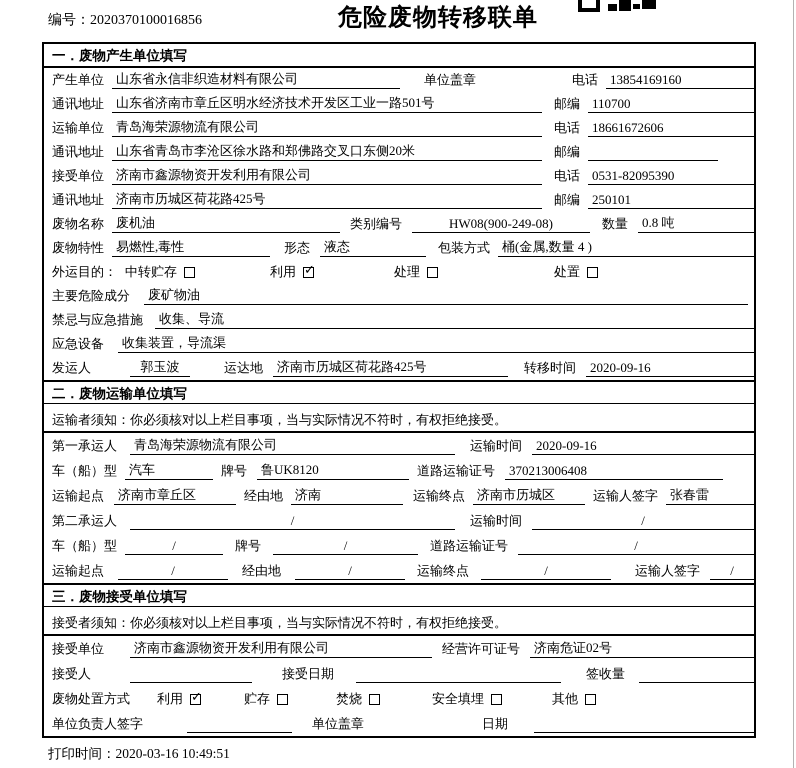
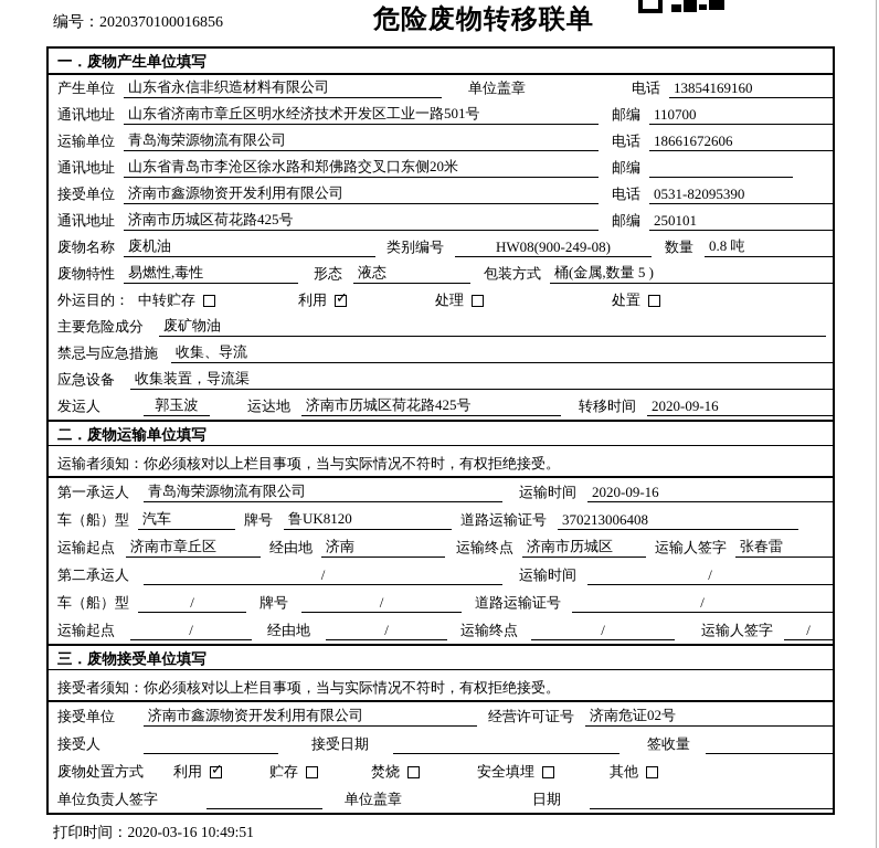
  编号：2020370100016856
  危险废物转移联单
  一．废物产生单位填写
  产生单位
  山东省永信非织造材料有限公司
  单位盖章
  电话
  13854169160
  通讯地址
  山东省济南市章丘区明水经济技术开发区工业一路501号
  邮编
  110700
  运输单位
  青岛海荣源物流有限公司
  电话
  18661672606
  通讯地址
  山东省青岛市李沧区徐水路和郑佛路交叉口东侧20米
  邮编
  接受单位
  济南市鑫源物资开发利用有限公司
  电话
  0531-82095390
  通讯地址
  济南市历城区荷花路425号
  邮编
  250101
  废物名称
  废机油
  类别编号
  HW08(900-249-08)
  数量
  0.8 吨
  废物特性
  易燃性,毒性
  形态
  液态
  包装方式
- 桶(金属,数量 4 )
+ 桶(金属,数量 5 )
  外运目的：
  中转贮存
  利用
  处理
  处置
  主要危险成分
  废矿物油
  禁忌与应急措施
  收集、导流
  应急设备
  收集装置，导流渠
  发运人
  郭玉波
  运达地
  济南市历城区荷花路425号
  转移时间
  2020-09-16
  二．废物运输单位填写
  运输者须知：你必须核对以上栏目事项，当与实际情况不符时，有权拒绝接受。
  第一承运人
  青岛海荣源物流有限公司
  运输时间
  2020-09-16
  车（船）型
  汽车
  牌号
  鲁UK8120
  道路运输证号
  370213006408
  运输起点
  济南市章丘区
  经由地
  济南
  运输终点
  济南市历城区
  运输人签字
  张春雷
  第二承运人
  /
  运输时间
  /
  车（船）型
  /
  牌号
  /
  道路运输证号
  /
  运输起点
  /
  经由地
  /
  运输终点
  /
  运输人签字
  /
  三．废物接受单位填写
  接受者须知：你必须核对以上栏目事项，当与实际情况不符时，有权拒绝接受。
  接受单位
  济南市鑫源物资开发利用有限公司
  经营许可证号
  济南危证02号
  接受人
  接受日期
  签收量
  废物处置方式
  利用
  贮存
  焚烧
  安全填埋
  其他
  单位负责人签字
  单位盖章
  日期
  打印时间：2020-03-16 10:49:51
